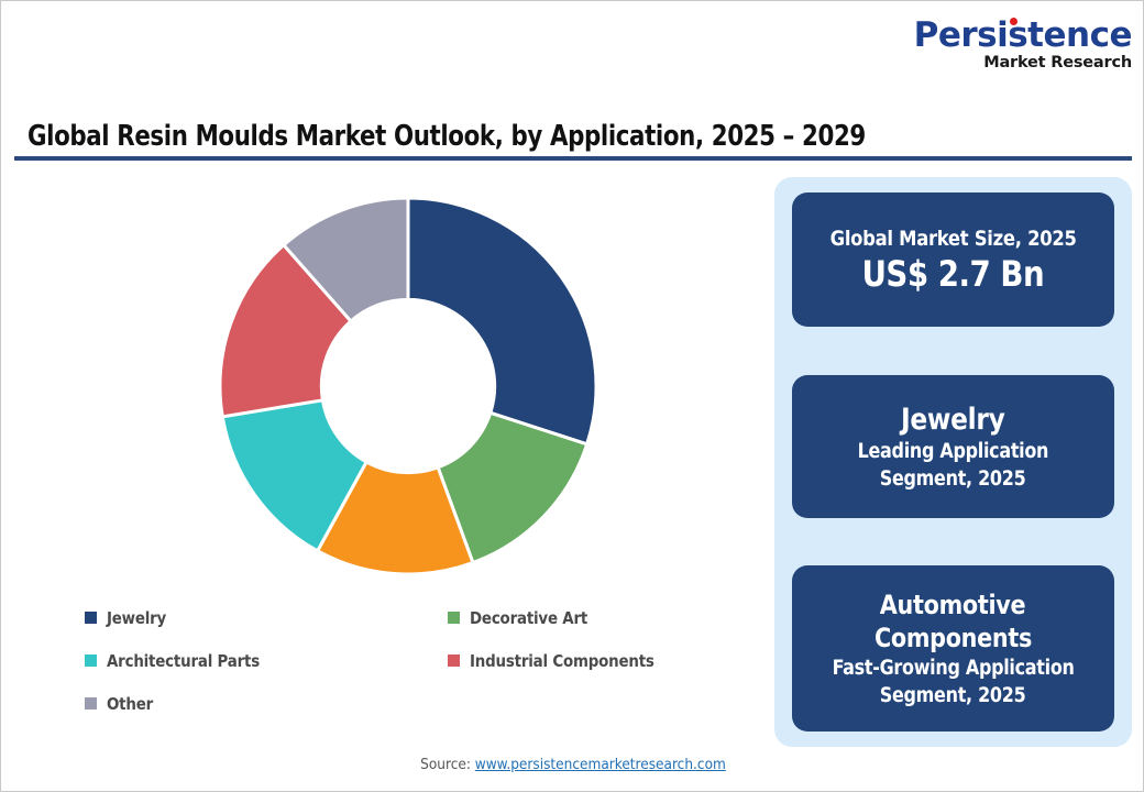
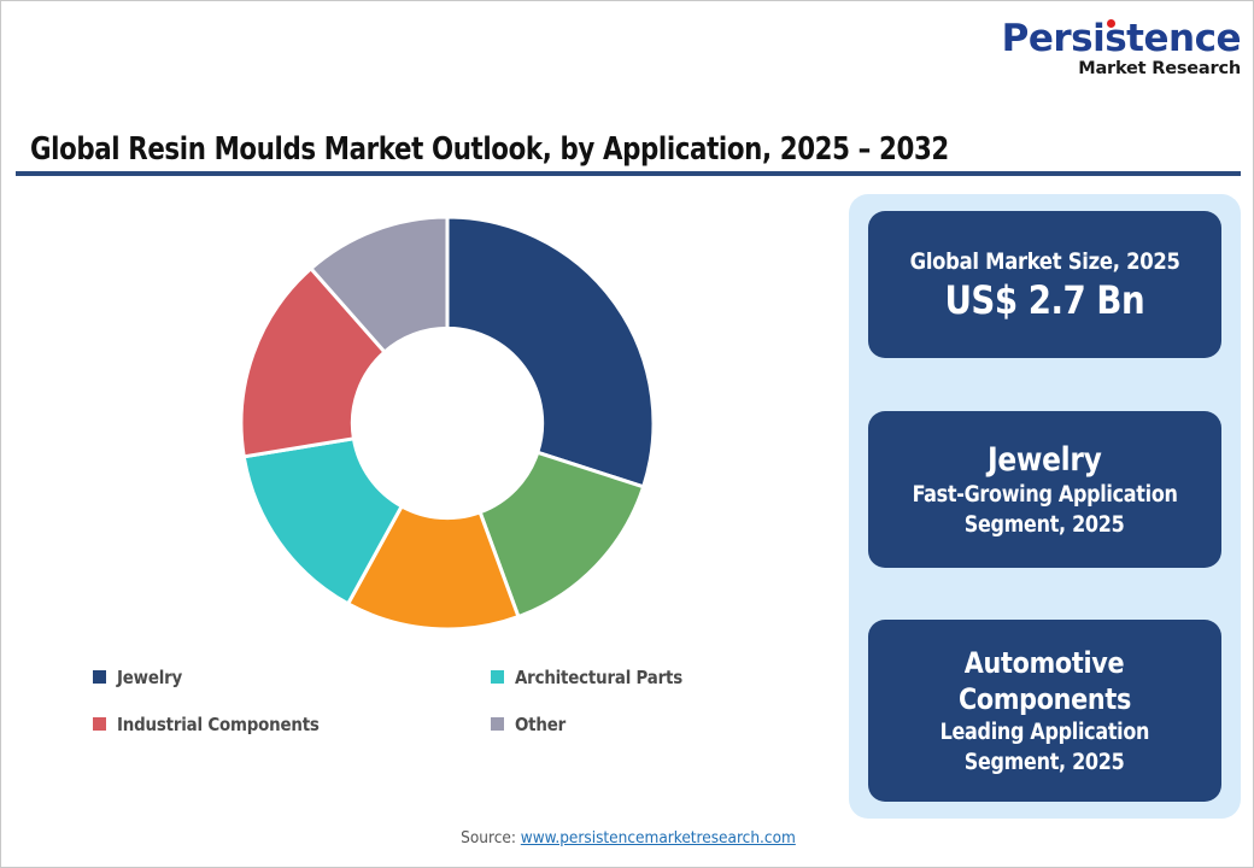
  Persistence
  Market Research
- Global Resin Moulds Market Outlook, by Application, 2025 – 2029
+ Global Resin Moulds Market Outlook, by Application, 2025 – 2032
  Jewelry
- Decorative Art
  Architectural Parts
  Industrial Components
  Other
  Global Market Size, 2025
  US$ 2.7 Bn
  Jewelry
- Leading Application
+ Fast-Growing Application
  Segment, 2025
  Automotive
  Components
- Fast-Growing Application
+ Leading Application
  Segment, 2025
  Source: www.persistencemarketresearch.com
